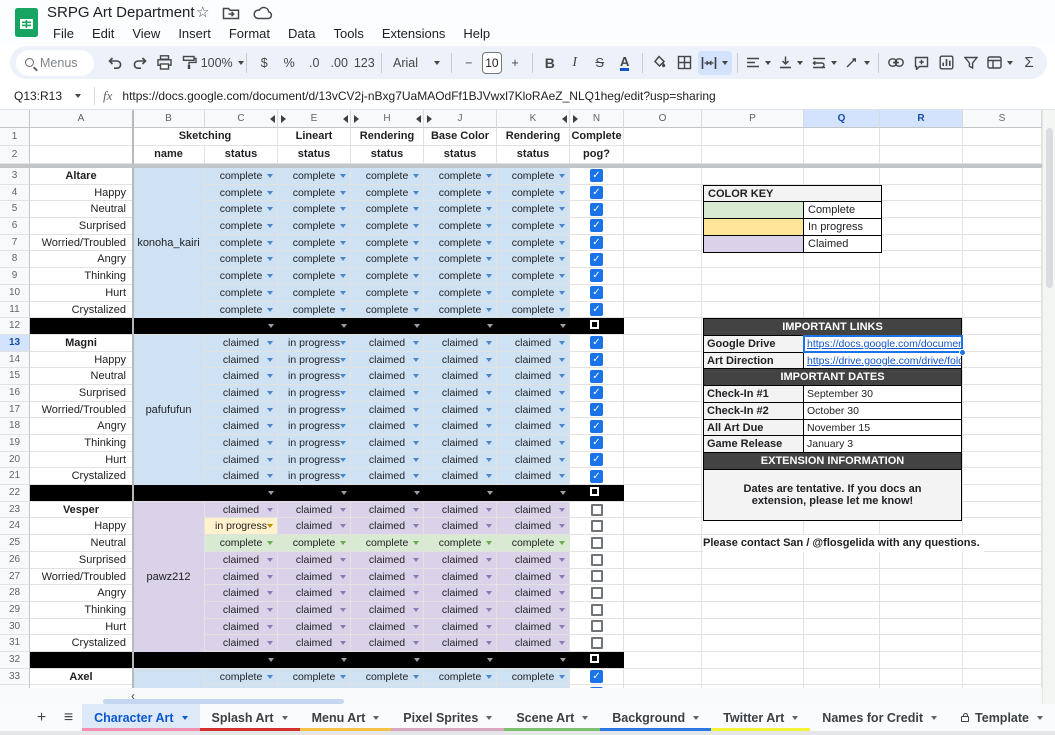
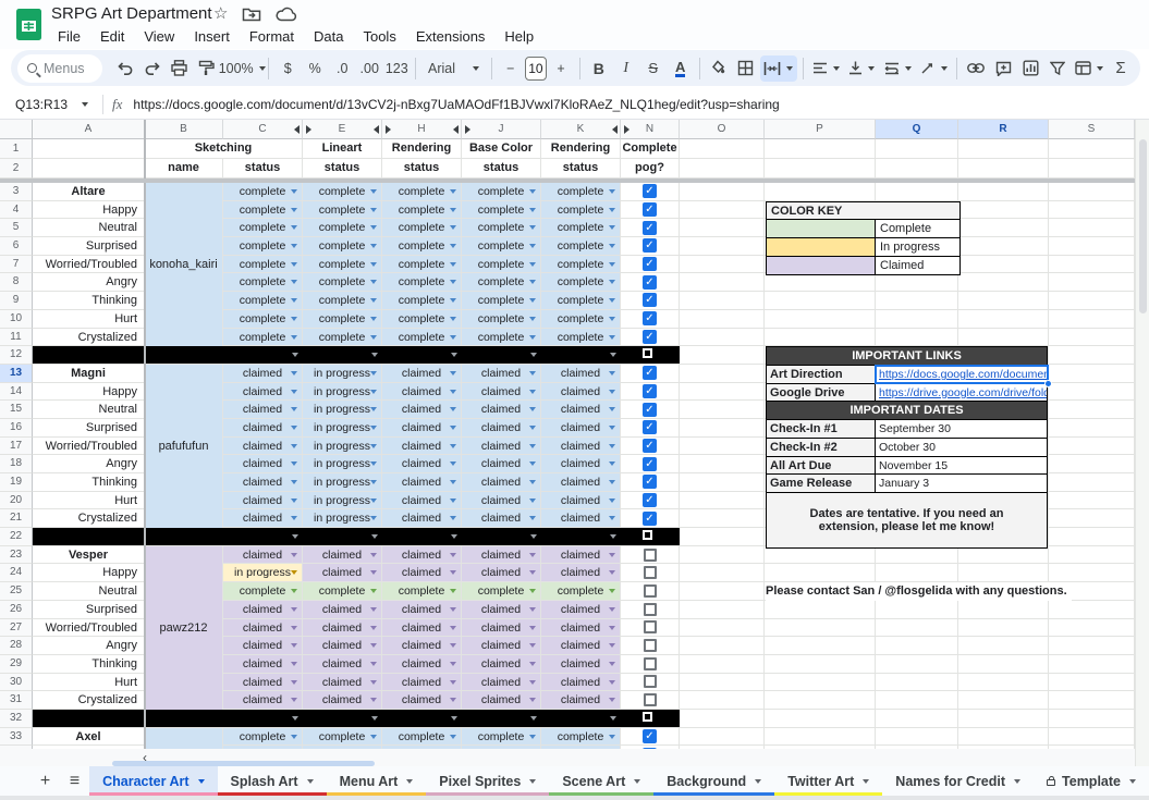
  SRPG Art Department
  ☆
  File
  Edit
  View
  Insert
  Format
  Data
  Tools
  Extensions
  Help
  Menus
  100%
  $
  %
  .0
  .00
  123
  Arial
  −
  10
  +
  B
  I
  S
  A
  Σ
  Q13:R13
  fx
  https://docs.google.com/document/d/13vCV2j-nBxg7UaMAOdFf1BJVwxl7KloRAeZ_NLQ1heg/edit?usp=sharing
  A
  B
  C
  E
  H
  J
  K
  N
  O
  P
  Q
  R
  S
  1
  Sketching
  Lineart
  Rendering
  Base Color
  Rendering
  Complete
  2
  name
  status
  status
  status
  status
  status
  pog?
  3
  Altare
  complete
  complete
  complete
  complete
  complete
  ✓
  4
  Happy
  complete
  complete
  complete
  complete
  complete
  ✓
  5
  Neutral
  complete
  complete
  complete
  complete
  complete
  ✓
  6
  Surprised
  complete
  complete
  complete
  complete
  complete
  ✓
  7
  Worried/Troubled
  konoha_kairi
  complete
  complete
  complete
  complete
  complete
  ✓
  8
  Angry
  complete
  complete
  complete
  complete
  complete
  ✓
  9
  Thinking
  complete
  complete
  complete
  complete
  complete
  ✓
  10
  Hurt
  complete
  complete
  complete
  complete
  complete
  ✓
  11
  Crystalized
  complete
  complete
  complete
  complete
  complete
  ✓
  12
  13
  Magni
  claimed
  in progress
  claimed
  claimed
  claimed
  ✓
  14
  Happy
  claimed
  in progress
  claimed
  claimed
  claimed
  ✓
  15
  Neutral
  claimed
  in progress
  claimed
  claimed
  claimed
  ✓
  16
  Surprised
  claimed
  in progress
  claimed
  claimed
  claimed
  ✓
  17
  Worried/Troubled
  pafufufun
  claimed
  in progress
  claimed
  claimed
  claimed
  ✓
  18
  Angry
  claimed
  in progress
  claimed
  claimed
  claimed
  ✓
  19
  Thinking
  claimed
  in progress
  claimed
  claimed
  claimed
  ✓
  20
  Hurt
  claimed
  in progress
  claimed
  claimed
  claimed
  ✓
  21
  Crystalized
  claimed
  in progress
  claimed
  claimed
  claimed
  ✓
  22
  23
  Vesper
  claimed
  claimed
  claimed
  claimed
  claimed
  24
  Happy
  in progress
  claimed
  claimed
  claimed
  claimed
  25
  Neutral
  complete
  complete
  complete
  complete
  complete
  26
  Surprised
  claimed
  claimed
  claimed
  claimed
  claimed
  27
  Worried/Troubled
  pawz212
  claimed
  claimed
  claimed
  claimed
  claimed
  28
  Angry
  claimed
  claimed
  claimed
  claimed
  claimed
  29
  Thinking
  claimed
  claimed
  claimed
  claimed
  claimed
  30
  Hurt
  claimed
  claimed
  claimed
  claimed
  claimed
  31
  Crystalized
  claimed
  claimed
  claimed
  claimed
  claimed
  32
  33
  Axel
  complete
  complete
  complete
  complete
  complete
  ✓
  COLOR KEY
  Complete
  In progress
  Claimed
  IMPORTANT LINKS
- Google Drive
+ Art Direction
  https://docs.google.com/docume
- Art Direction
+ Google Drive
  https://drive.google.com/drive/fol
  IMPORTANT DATES
  Check-In #1
  September 30
  Check-In #2
  October 30
  All Art Due
  November 15
  Game Release
  January 3
- EXTENSION INFORMATION
- Dates are tentative. If you docs an extension, please let me know!
+ Dates are tentative. If you need an extension, please let me know!
  Please contact San / @flosgelida with any questions.
  ‹
  +
  ≡
  Character Art
  Splash Art
  Menu Art
  Pixel Sprites
  Scene Art
  Background
  Twitter Art
  Names for Credit
  Template
